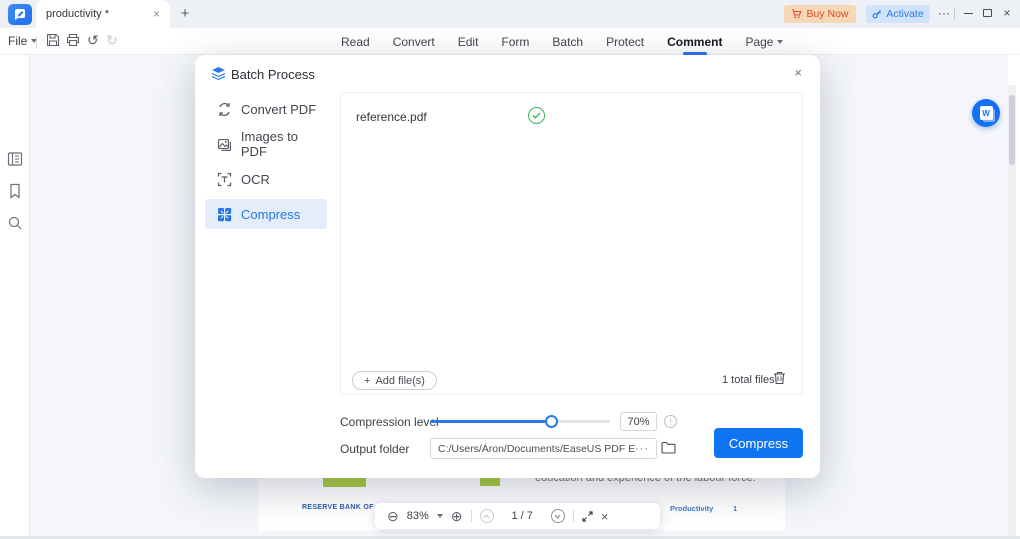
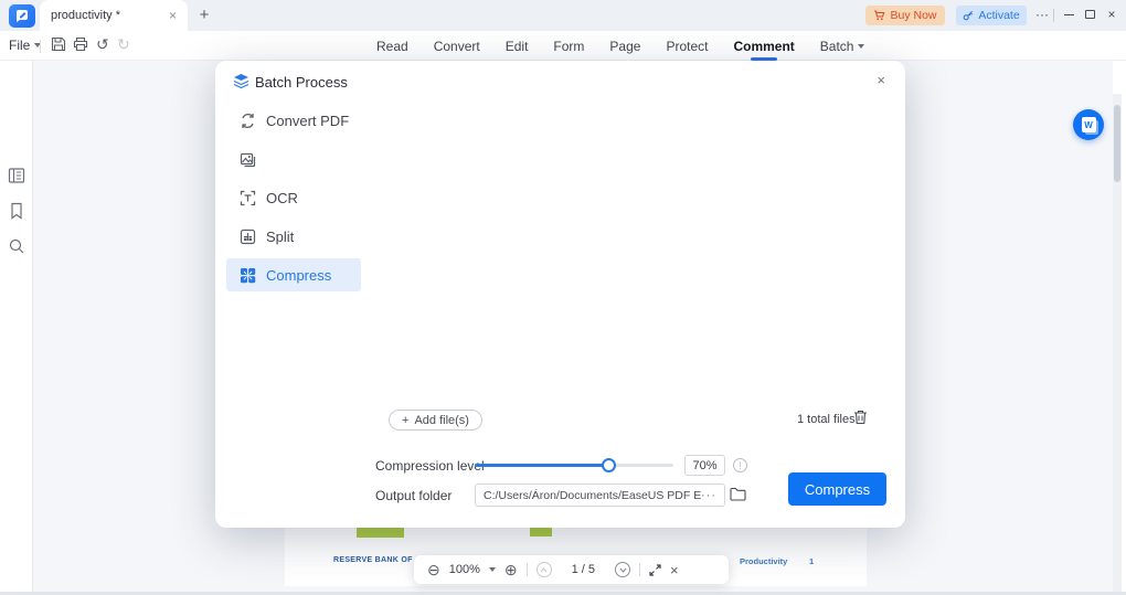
  productivity *
  ×
  +
  Buy Now
  Activate
  ···
  ×
  File
  ↺
  ↻
  Read
  Convert
  Edit
  Form
- Batch
+ Page
  Protect
  Comment
- Page
+ Batch
- education and experience of the labour force.
  Productivity
  1
  W
  ⊖
- 83%
+ 100%
  ⊕
- 1 / 7
+ 1 / 5
  ×
  Batch Process
  ×
  Convert PDF
- Images to PDF
  OCR
+ Split
  Compress
- reference.pdf
  +
  Add file(s)
  1 total files
  Compression lev
  70%
  !
  Output folder
  C:/Users/Áron/Documents/EaseUS PDF E
  ···
  Compress
